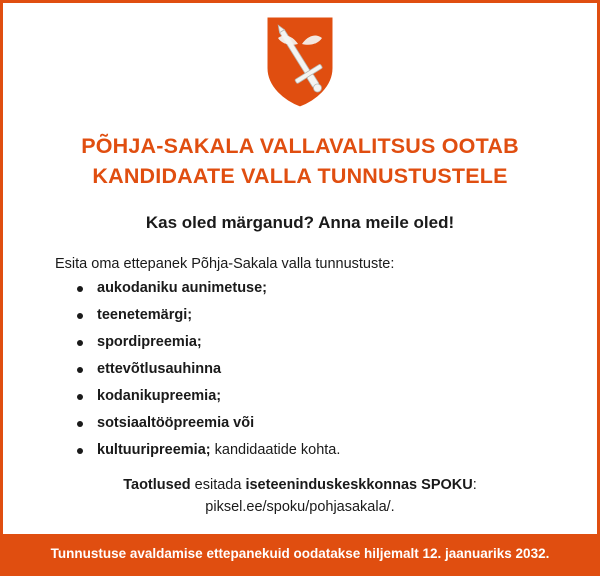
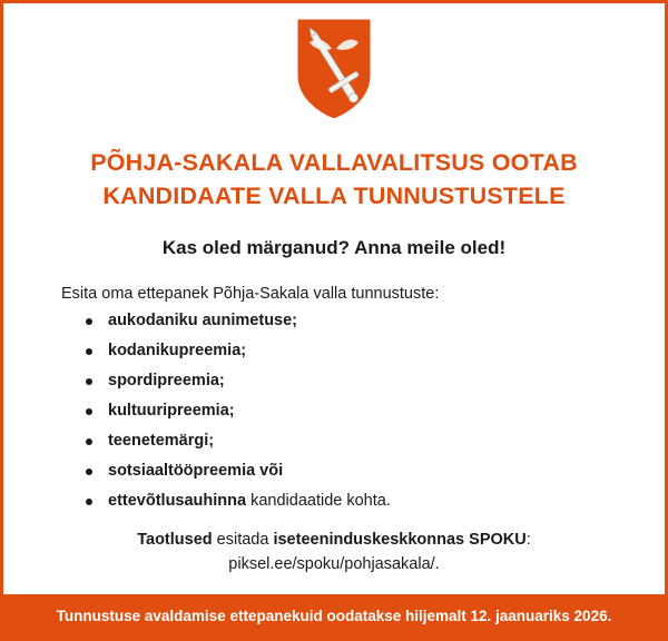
  PÕHJA-SAKALA VALLAVALITSUS OOTAB
  KANDIDAATE VALLA TUNNUSTUSTELE
  Kas oled märganud? Anna meile oled!
  Esita oma ettepanek Põhja-Sakala valla tunnustuste:
  aukodaniku aunimetuse;
- teenetemärgi;
+ kodanikupreemia;
  spordipreemia;
- ettevõtlusauhinna
+ kultuuripreemia;
- kodanikupreemia;
+ teenetemärgi;
  sotsiaaltööpreemia või
- kultuuripreemia; kandidaatide kohta.
+ ettevõtlusauhinna kandidaatide kohta.
  Taotlused esitada iseteeninduskeskkonnas SPOKU:
  piksel.ee/spoku/pohjasakala/.
- Tunnustuse avaldamise ettepanekuid oodatakse hiljemalt 12. jaanuariks 2032.
+ Tunnustuse avaldamise ettepanekuid oodatakse hiljemalt 12. jaanuariks 2026.
